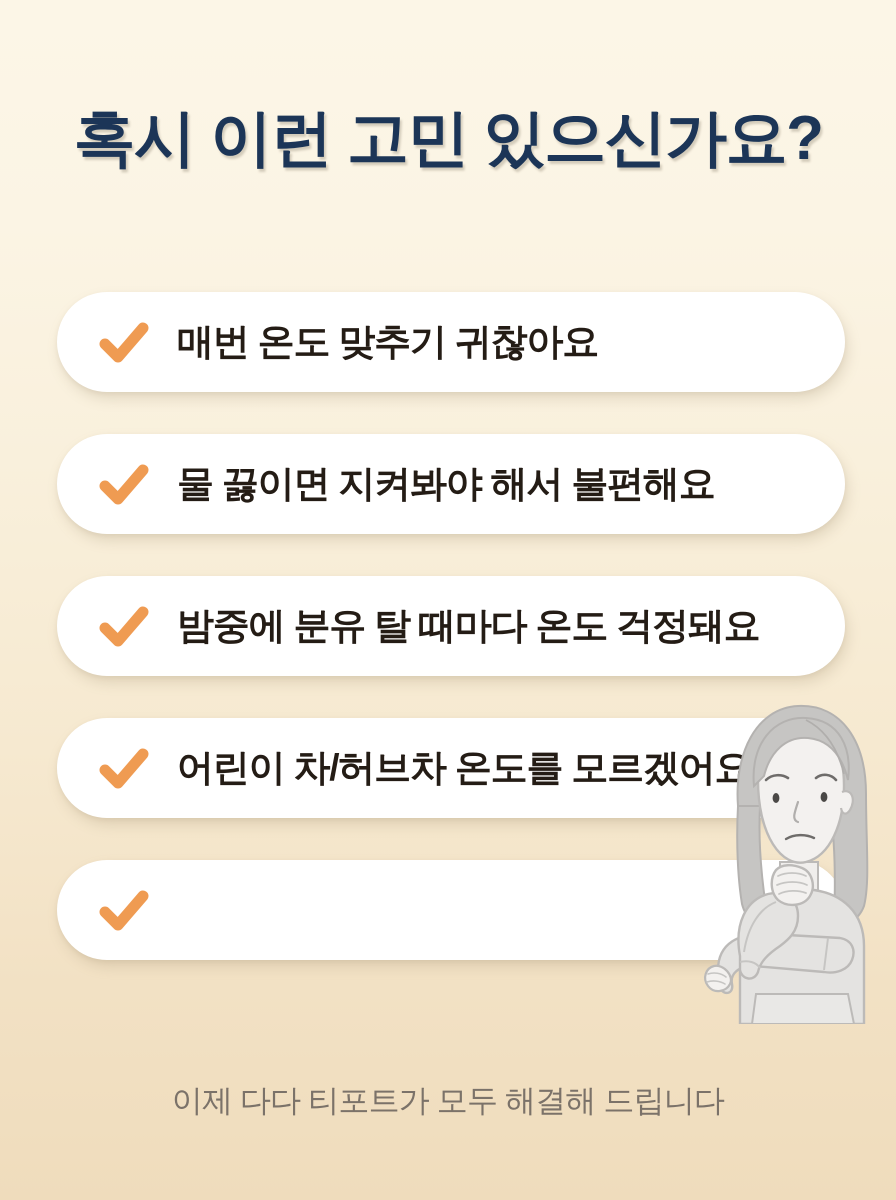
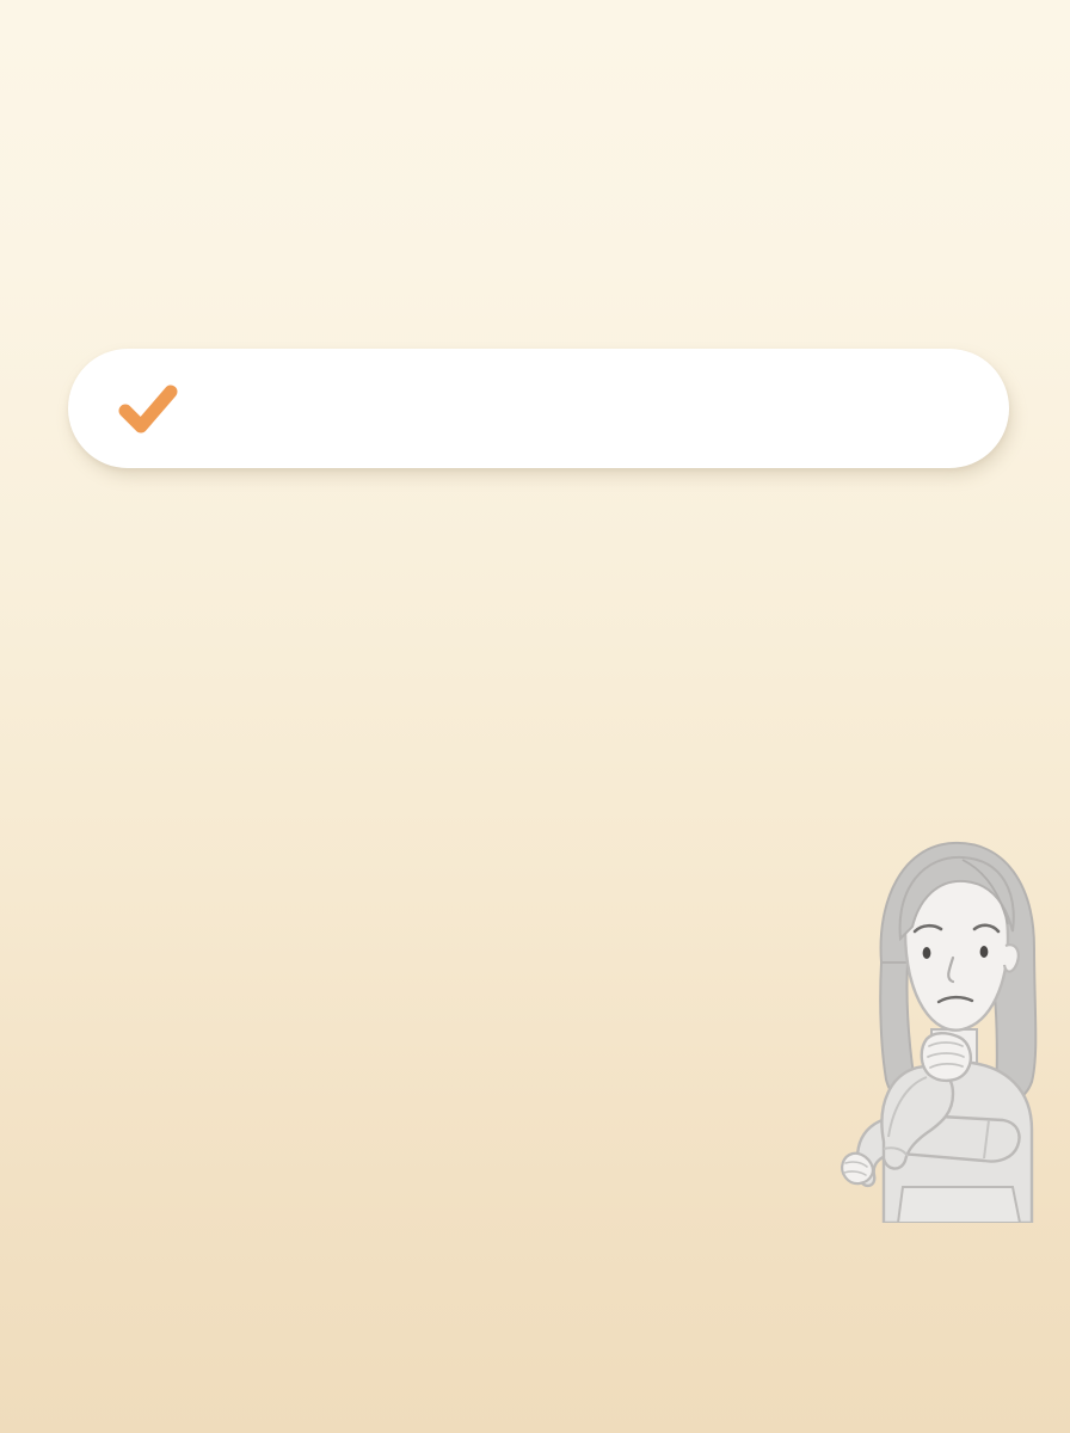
- 혹시 이런 고민 있으신가요?
- 매번 온도 맞추기 귀찮아요
- 물 끓이면 지켜봐야 해서 불편해요
- 밤중에 분유 탈 때마다 온도 걱정돼요
- 어린이 차/허브차 온도를 모르겠어요
- 이제 다다 티포트가 모두 해결해 드립니다
